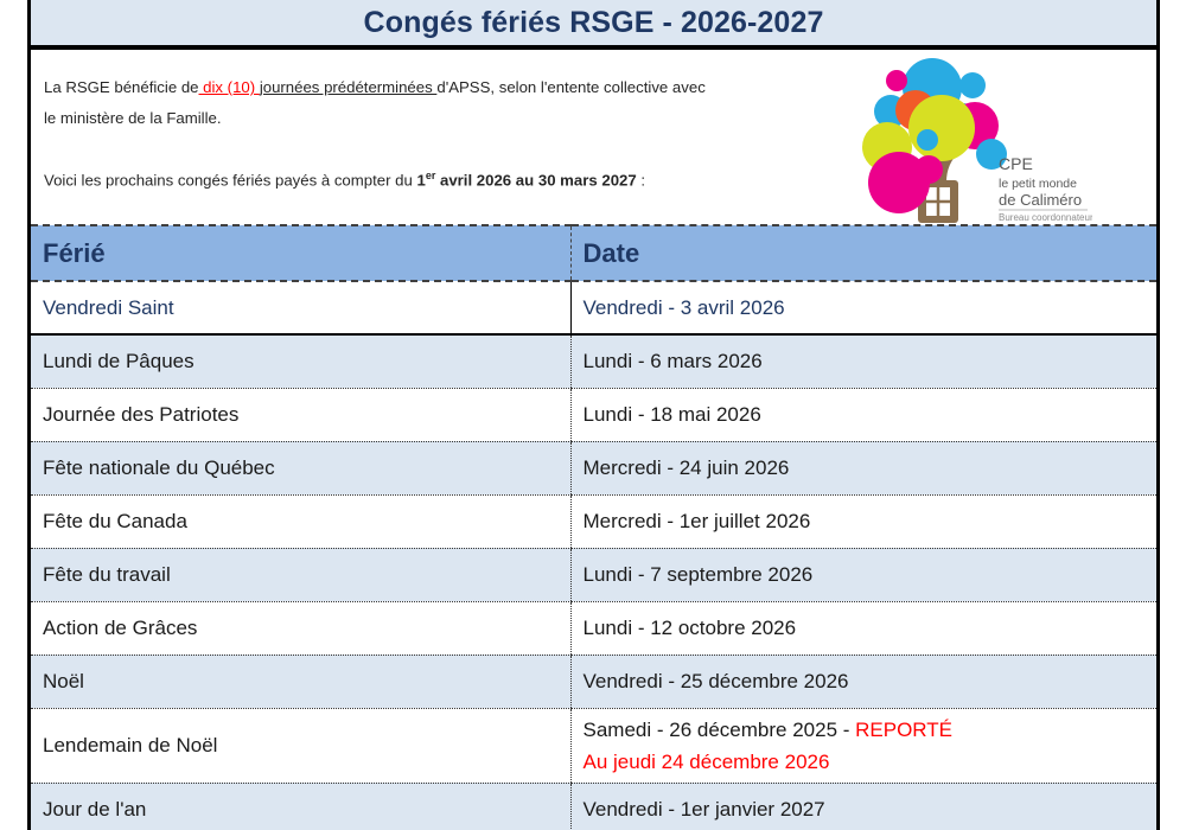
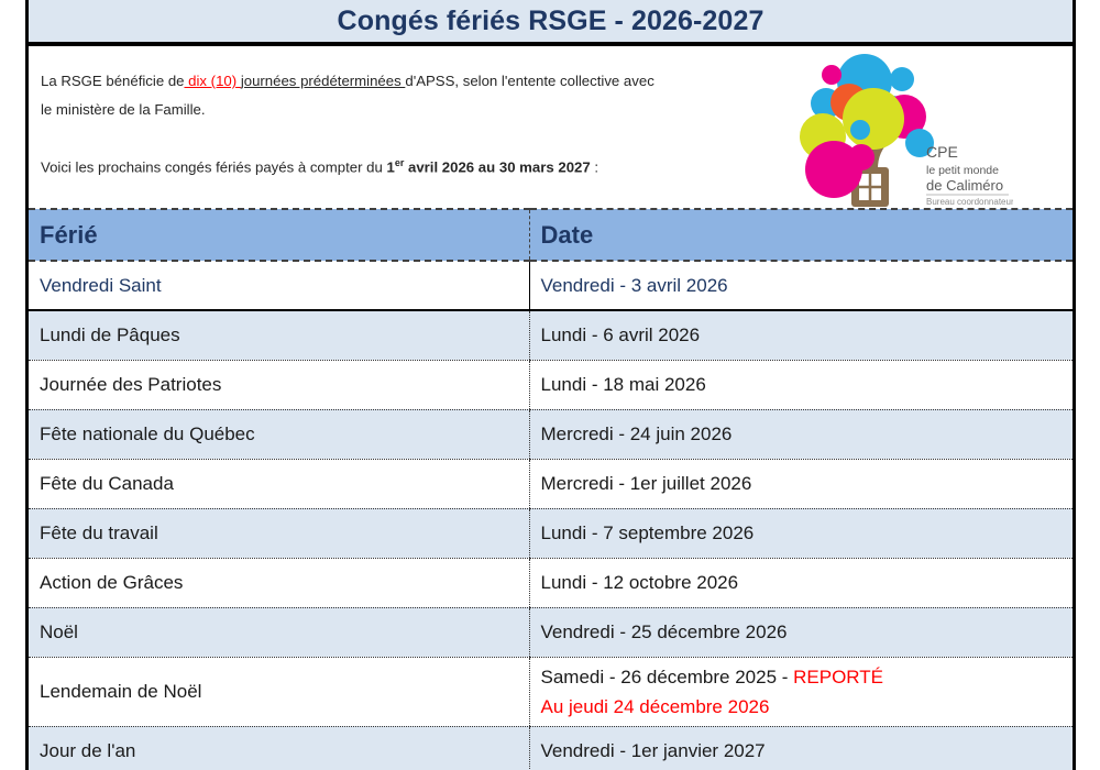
  Congés fériés RSGE - 2026-2027
  La RSGE bénéficie de dix (10) journées prédéterminées d'APSS, selon l'entente collective avec
  le ministère de la Famille.
  Voici les prochains congés fériés payés à compter du 1er avril 2026 au 30 mars 2027 :
  CPE
  le petit monde
  de Caliméro
  Bureau coordonnateur
  Férié	Date
  Vendredi Saint	Vendredi - 3 avril 2026
- Lundi de Pâques	Lundi - 6 mars 2026
+ Lundi de Pâques	Lundi - 6 avril 2026
  Journée des Patriotes	Lundi - 18 mai 2026
  Fête nationale du Québec	Mercredi - 24 juin 2026
  Fête du Canada	Mercredi - 1er juillet 2026
  Fête du travail	Lundi - 7 septembre 2026
  Action de Grâces	Lundi - 12 octobre 2026
  Noël	Vendredi - 25 décembre 2026
  Lendemain de Noël	Samedi - 26 décembre 2025 - REPORTÉ Au jeudi 24 décembre 2026
  Jour de l'an	Vendredi - 1er janvier 2027
